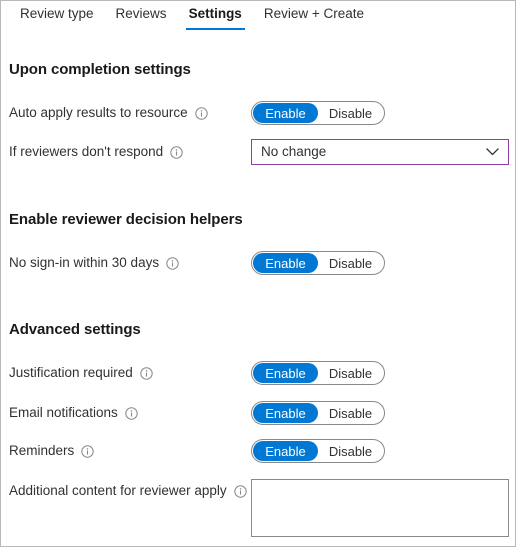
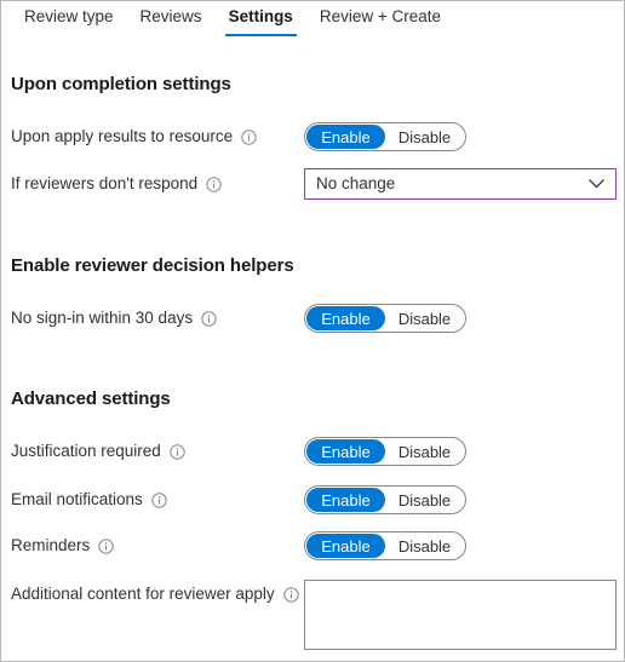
  Review type
  Reviews
  Settings
  Review + Create
  Upon completion settings
- Auto apply results to resource
+ Upon apply results to resource
  Enable
  Disable
  If reviewers don't respond
  No change
  Enable reviewer decision helpers
  No sign-in within 30 days
  Enable
  Disable
  Advanced settings
  Justification required
  Enable
  Disable
  Email notifications
  Enable
  Disable
  Reminders
  Enable
  Disable
  Additional content for reviewer apply
